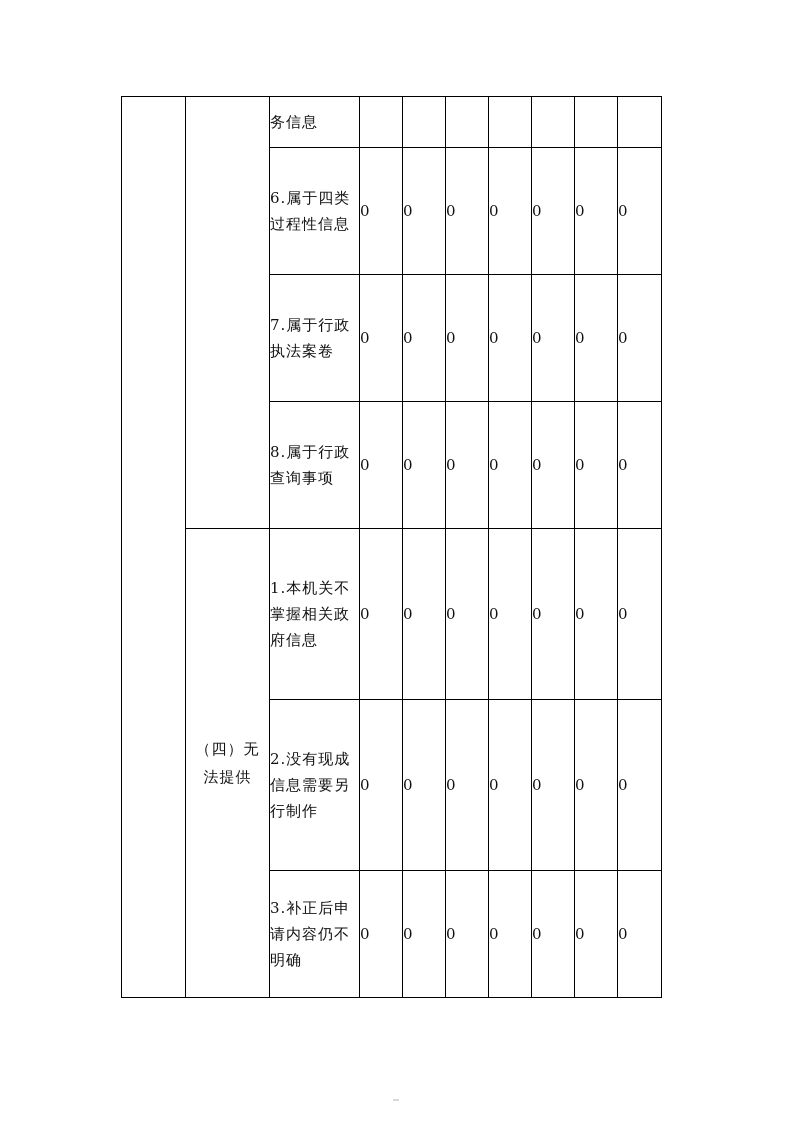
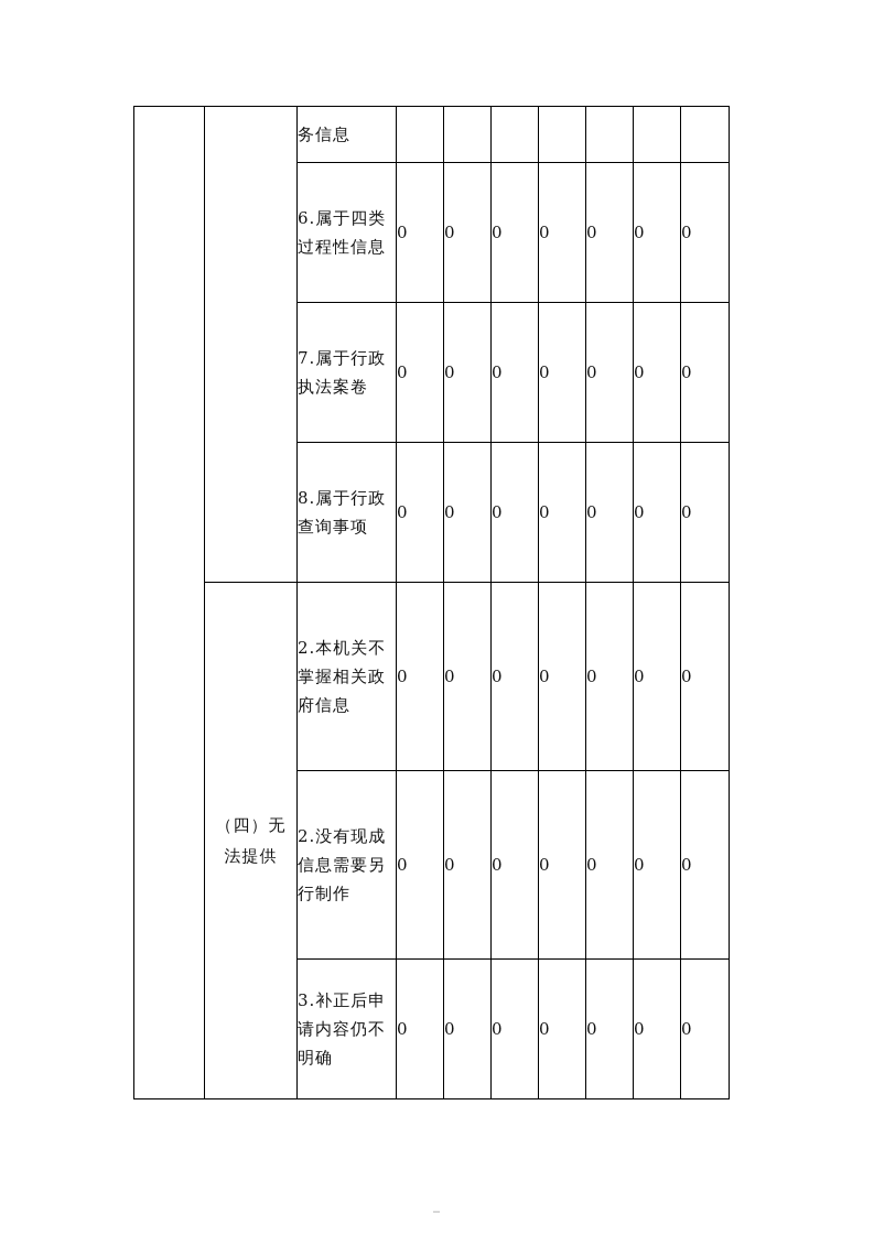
  		务信息
  6.属于四类过程性信息	0	0	0	0	0	0	0
  7.属于行政执法案卷	0	0	0	0	0	0	0
  8.属于行政查询事项	0	0	0	0	0	0	0
- （四）无法提供	1.本机关不掌握相关政府信息	0	0	0	0	0	0	0
+ （四）无法提供	2.本机关不掌握相关政府信息	0	0	0	0	0	0	0
  2.没有现成信息需要另行制作	0	0	0	0	0	0	0
  3.补正后申请内容仍不明确	0	0	0	0	0	0	0
